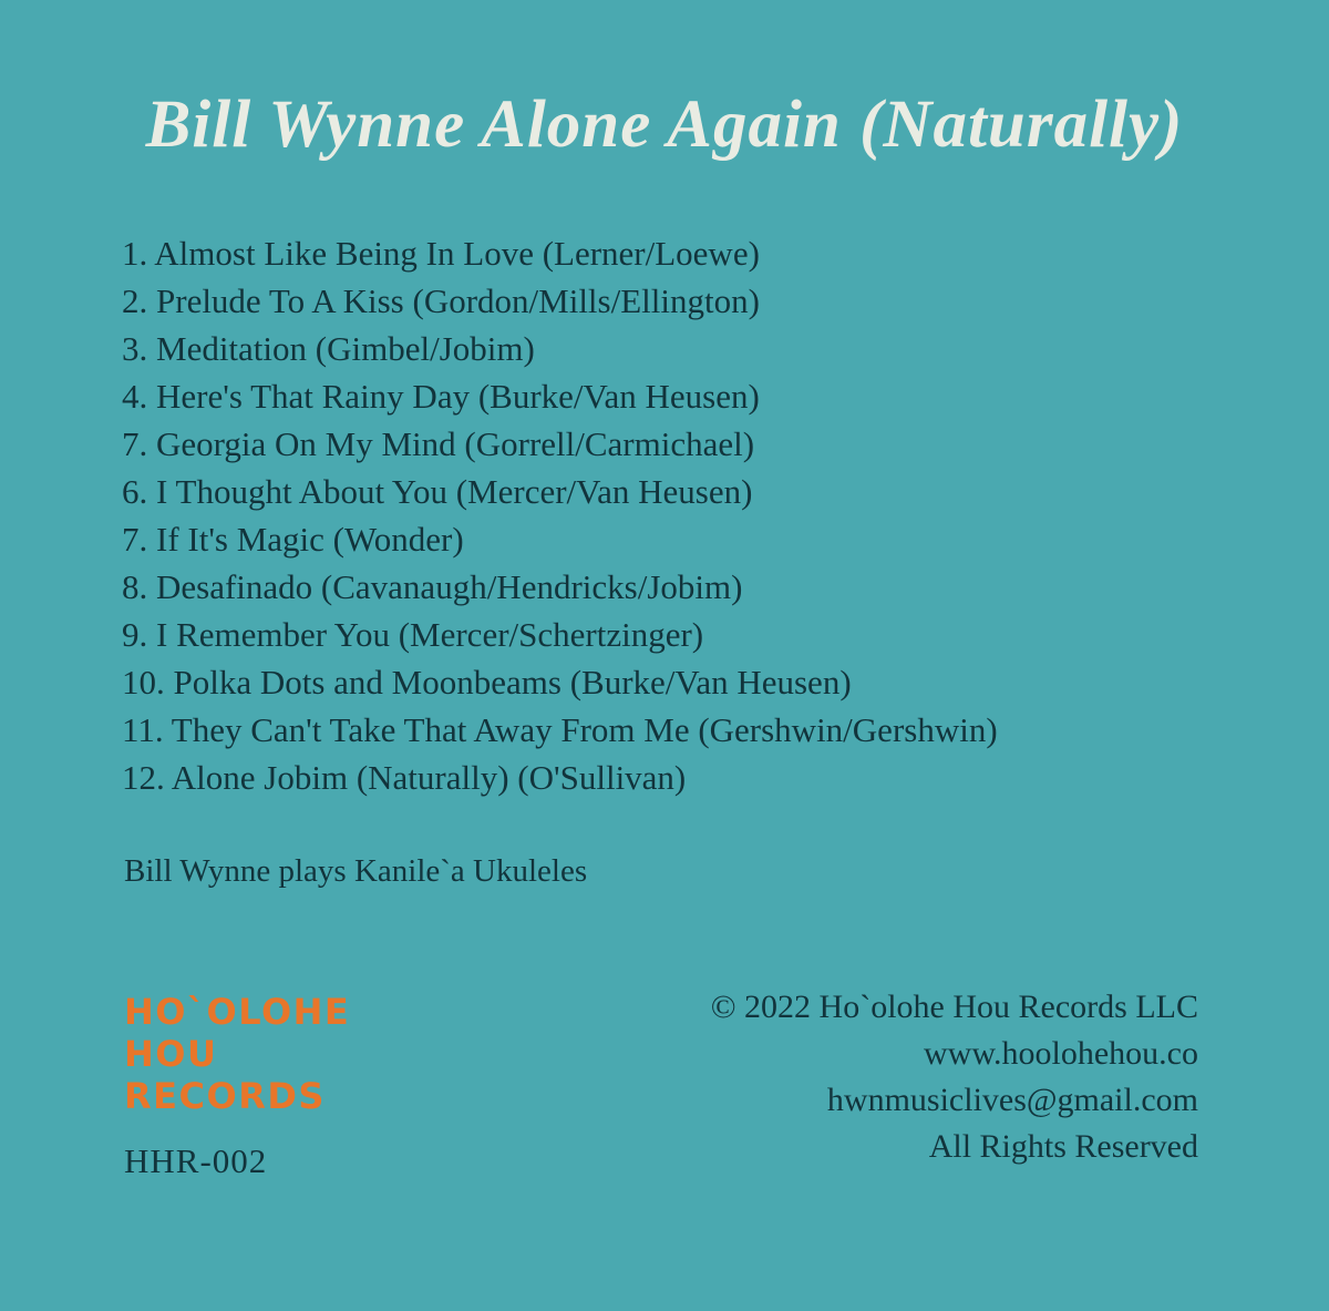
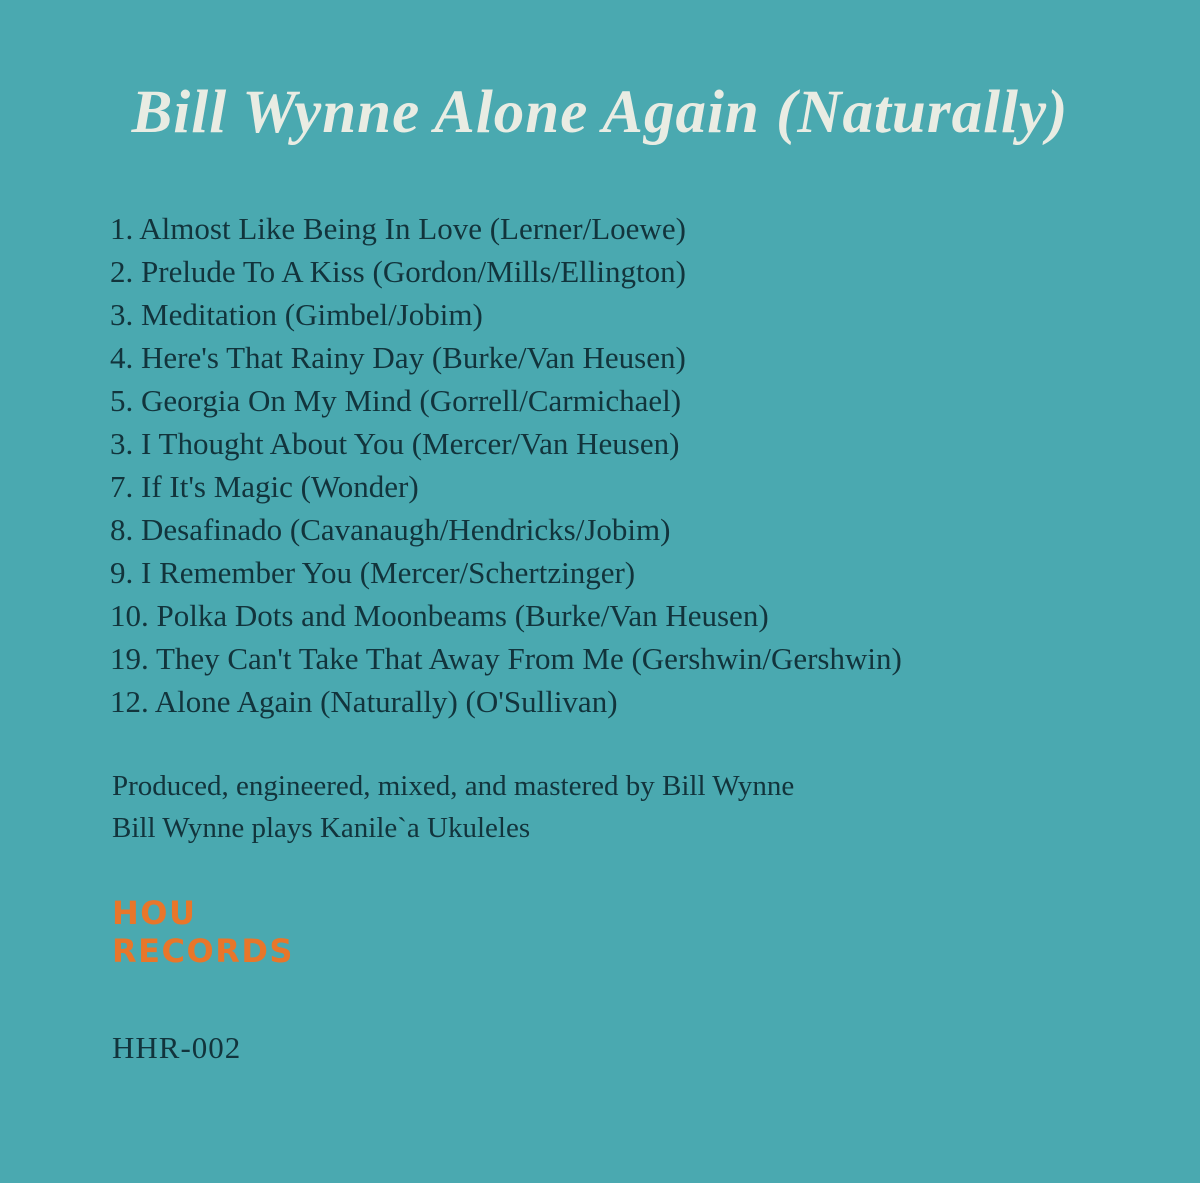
  Bill Wynne Alone Again (Naturally)
  1. Almost Like Being In Love (Lerner/Loewe)
  2. Prelude To A Kiss (Gordon/Mills/Ellington)
  3. Meditation (Gimbel/Jobim)
  4. Here's That Rainy Day (Burke/Van Heusen)
- 7. Georgia On My Mind (Gorrell/Carmichael)
+ 5. Georgia On My Mind (Gorrell/Carmichael)
- 6. I Thought About You (Mercer/Van Heusen)
+ 3. I Thought About You (Mercer/Van Heusen)
  7. If It's Magic (Wonder)
  8. Desafinado (Cavanaugh/Hendricks/Jobim)
  9. I Remember You (Mercer/Schertzinger)
  10. Polka Dots and Moonbeams (Burke/Van Heusen)
- 11. They Can't Take That Away From Me (Gershwin/Gershwin)
+ 19. They Can't Take That Away From Me (Gershwin/Gershwin)
- 12. Alone Jobim (Naturally) (O'Sullivan)
+ 12. Alone Again (Naturally) (O'Sullivan)
+ Produced, engineered, mixed, and mastered by Bill Wynne
  Bill Wynne plays Kanile`a Ukuleles
- HO`OLOHE
  HOU
  RECORDS
  HHR-002
- © 2022 Ho`olohe Hou Records LLC
- www.hoolohehou.co
- hwnmusiclives@gmail.com
- All Rights Reserved
